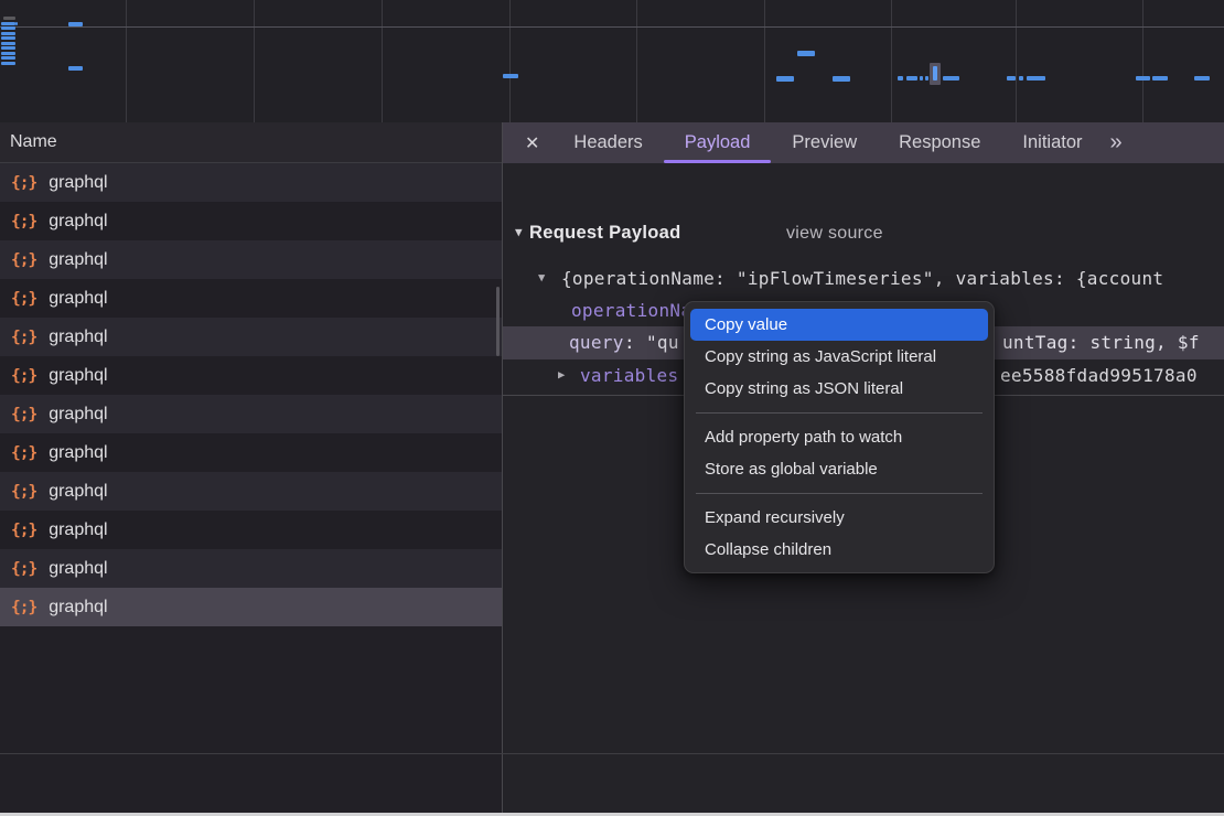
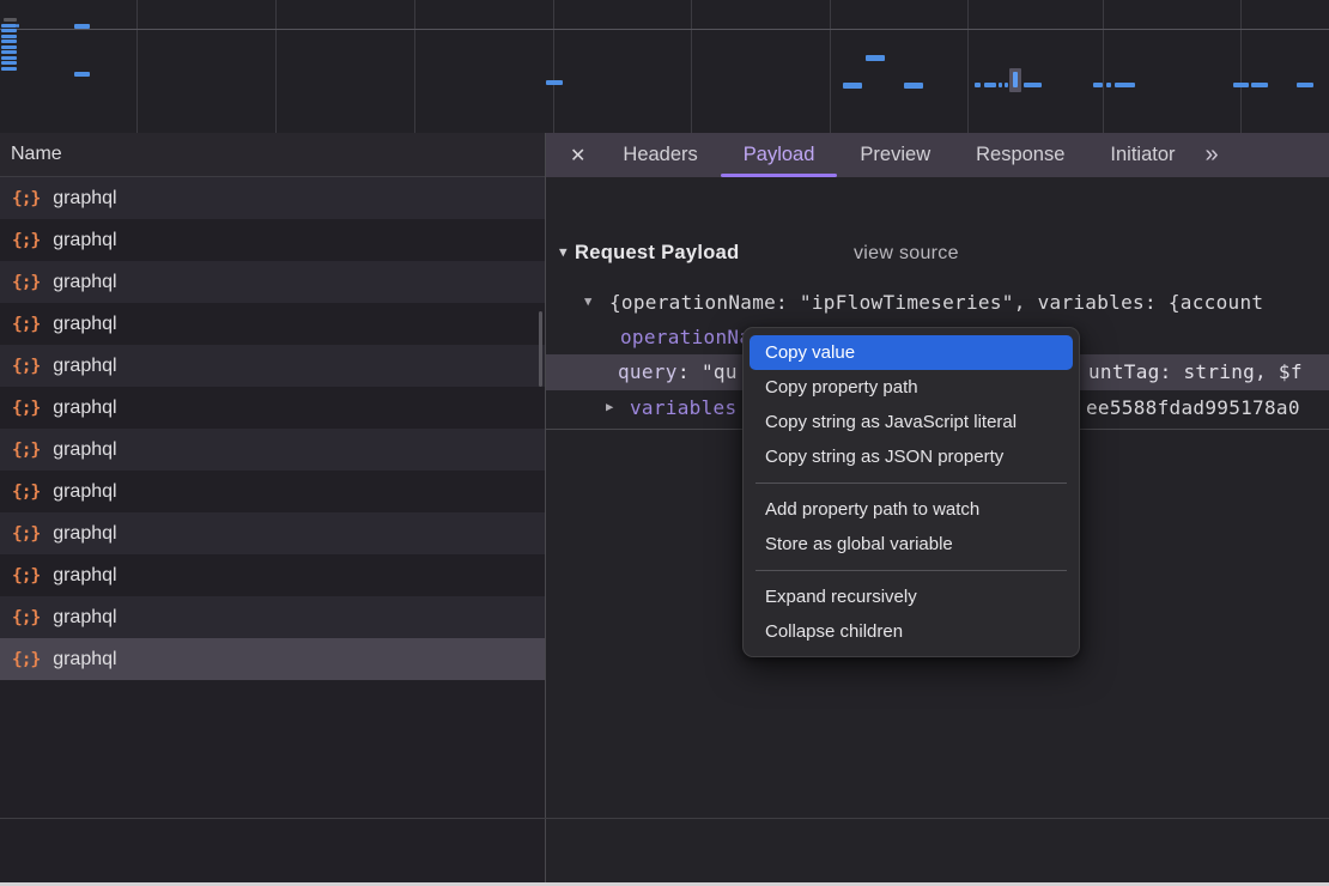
  Name
  {;}
  graphql
  {;}
  graphql
  {;}
  graphql
  {;}
  graphql
  {;}
  graphql
  {;}
  graphql
  {;}
  graphql
  {;}
  graphql
  {;}
  graphql
  {;}
  graphql
  {;}
  graphql
  {;}
  graphql
  ✕
  Headers
  Payload
  Preview
  Response
  Initiator
  »
  ▼
  Request Payload
  view source
  ▼
  {operationName: "ipFlowTimeseries", variables: {account
  operationN
  query
  :
  "qu
  untTag: string, $f
  ▶
  variables
  ee5588fdad995178a0
  Copy value
+ Copy property path
  Copy string as JavaScript literal
- Copy string as JSON literal
+ Copy string as JSON property
  Add property path to watch
  Store as global variable
  Expand recursively
  Collapse children
